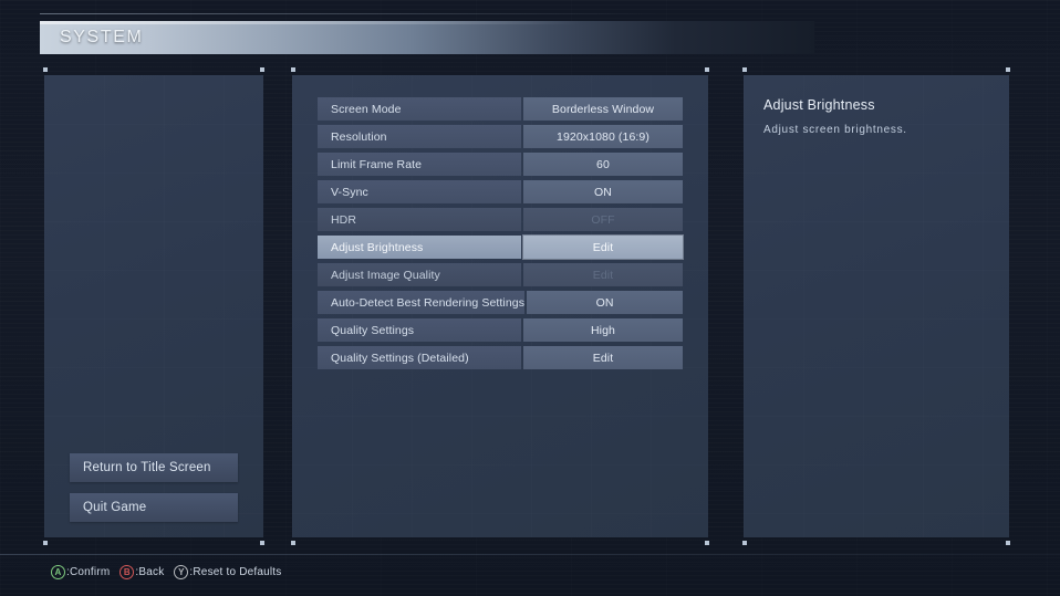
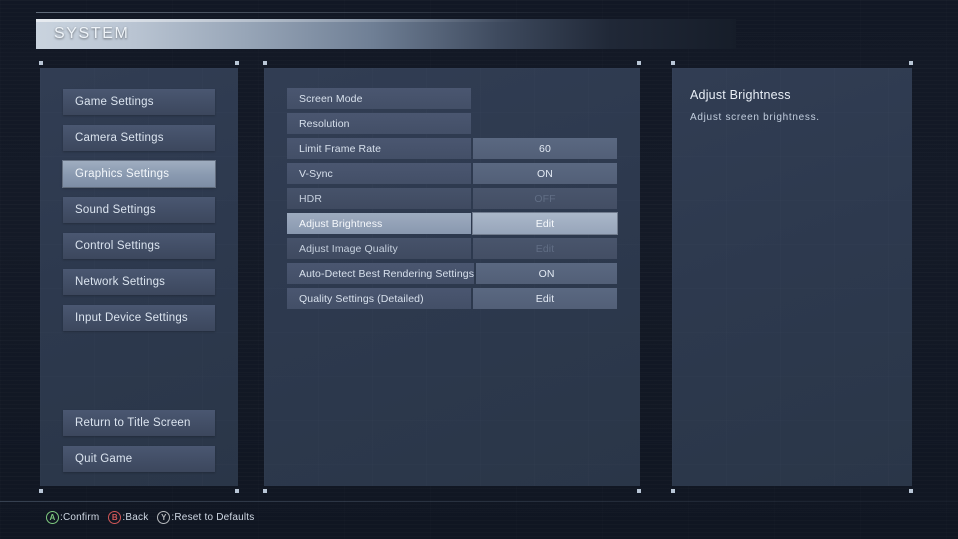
  SYSTEM
+ Game Settings
+ Camera Settings
+ Graphics Settings
+ Sound Settings
+ Control Settings
+ Network Settings
+ Input Device Settings
  Return to Title Screen
  Quit Game
  Screen Mode
- Borderless Window
  Resolution
- 1920x1080 (16:9)
  Limit Frame Rate
  60
  V-Sync
  ON
  HDR
  OFF
  Adjust Brightness
  Edit
  Adjust Image Quality
  Edit
  Auto-Detect Best Rendering Settings
  ON
- Quality Settings
- High
  Quality Settings (Detailed)
  Edit
  Adjust Brightness
  Adjust screen brightness.
  A
  :Confirm
  B
  :Back
  Y
  :Reset to Defaults
